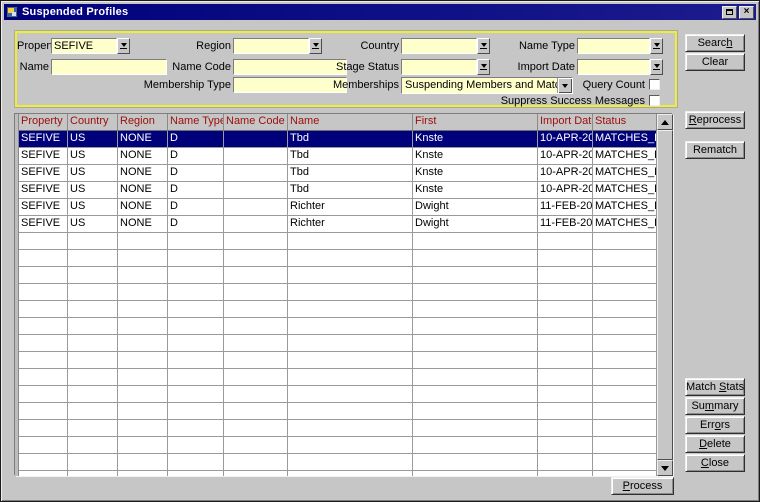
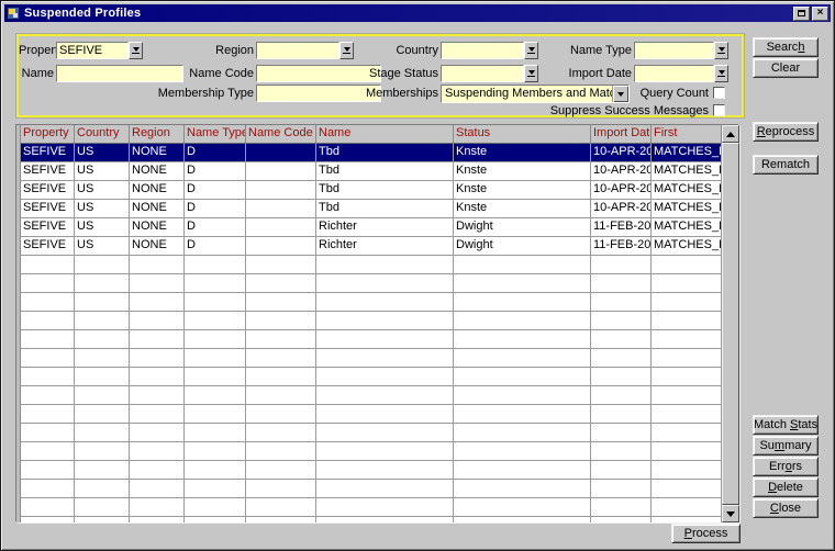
  Suspended Profiles
  ×
  Proper
  SEFIVE
  Region
  Country
  Name Type
  Name
  Name Code
  Stage Status
  Import Date
  Membership Type
  Memberships
  Suspending Members and Mat
  Query Count
  Suppress Success Messages
  Property
  Country
  Region
  Name Type
  Name Code
  Name
- First
+ Status
  Import Dat
- Status
+ First
  SEFIVE
  US
  NONE
  D
  Tbd
  Knste
  10-APR-20
  SEFIVE
  US
  NONE
  D
  Tbd
  Knste
  10-APR-20
  SEFIVE
  US
  NONE
  D
  Tbd
  Knste
  10-APR-20
  SEFIVE
  US
  NONE
  D
  Tbd
  Knste
  10-APR-20
  SEFIVE
  US
  NONE
  D
  Richter
  Dwight
  11-FEB-20
  SEFIVE
  US
  NONE
  D
  Richter
  Dwight
  11-FEB-20
  Search
  Clear
  Reprocess
  Rematch
  Match Stats
  Summary
  Errors
  Delete
  Close
  Process
